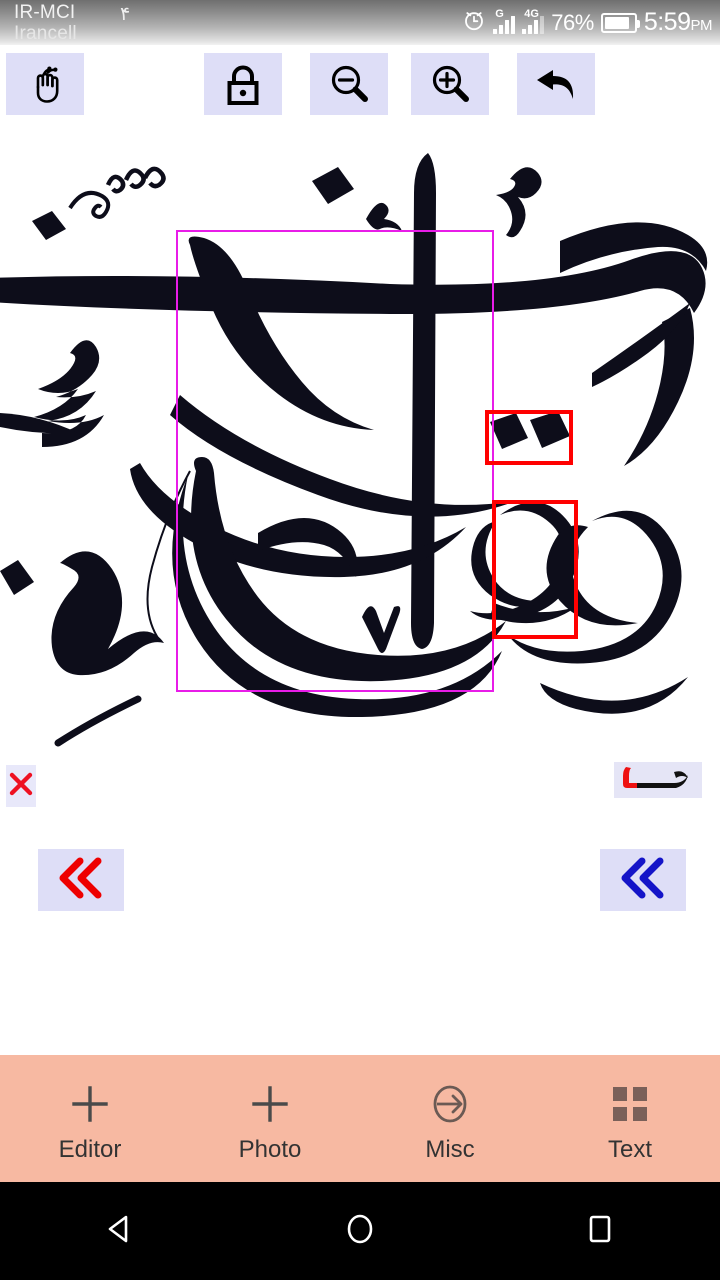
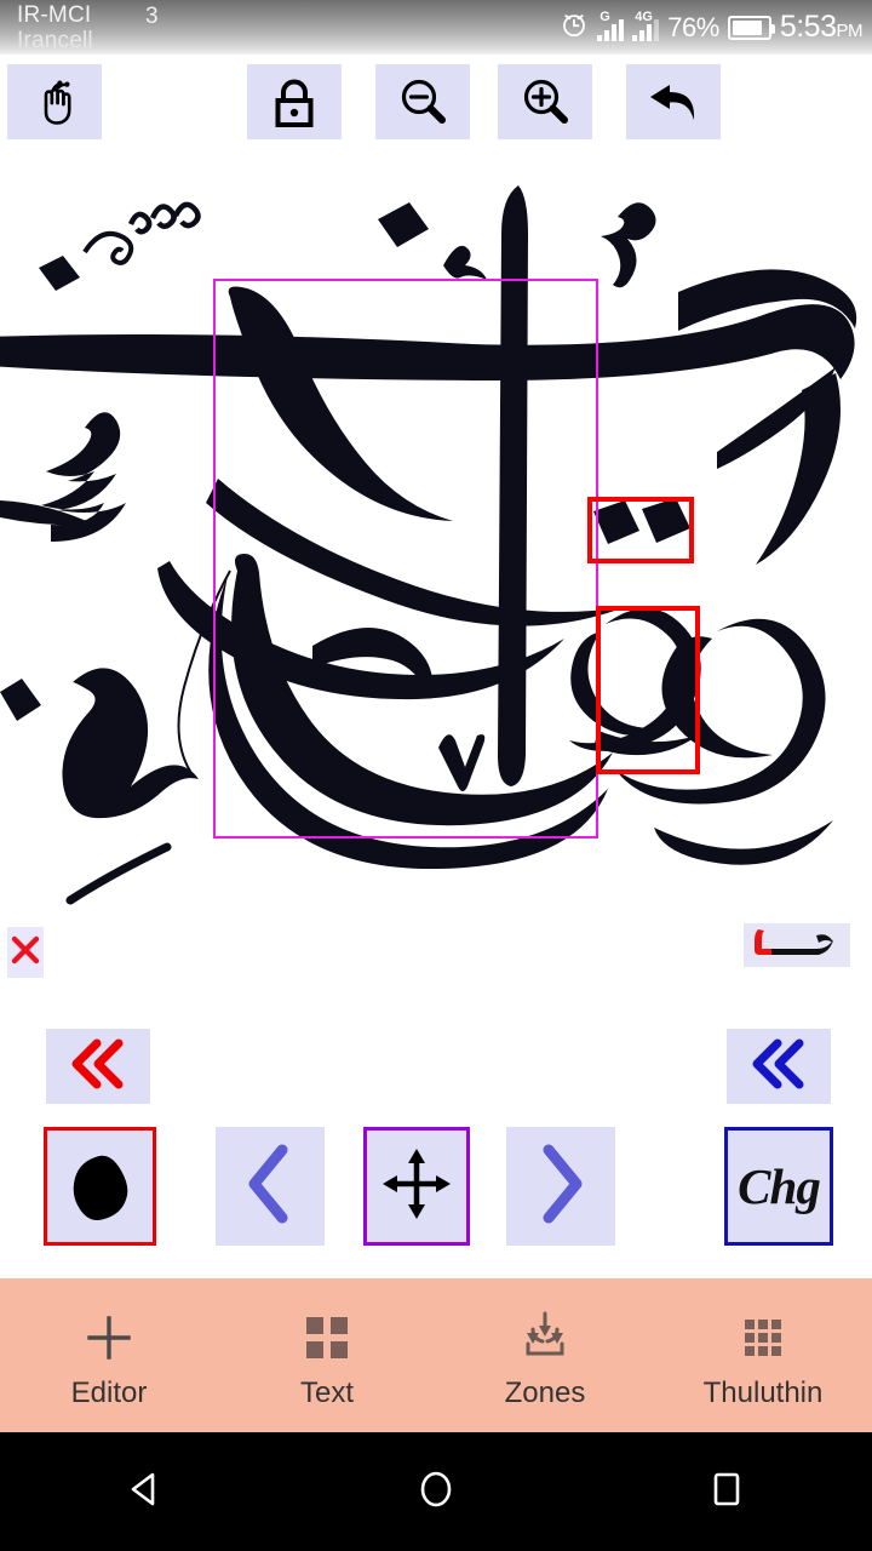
  IR-MCI
  Irancell
- ۴
+ 3
  G
  4G
  76%
- 5:59PM
+ 5:53PM
+ Chg
  Editor
- Photo
- Misc
  Text
+ Zones
+ Thuluthin
